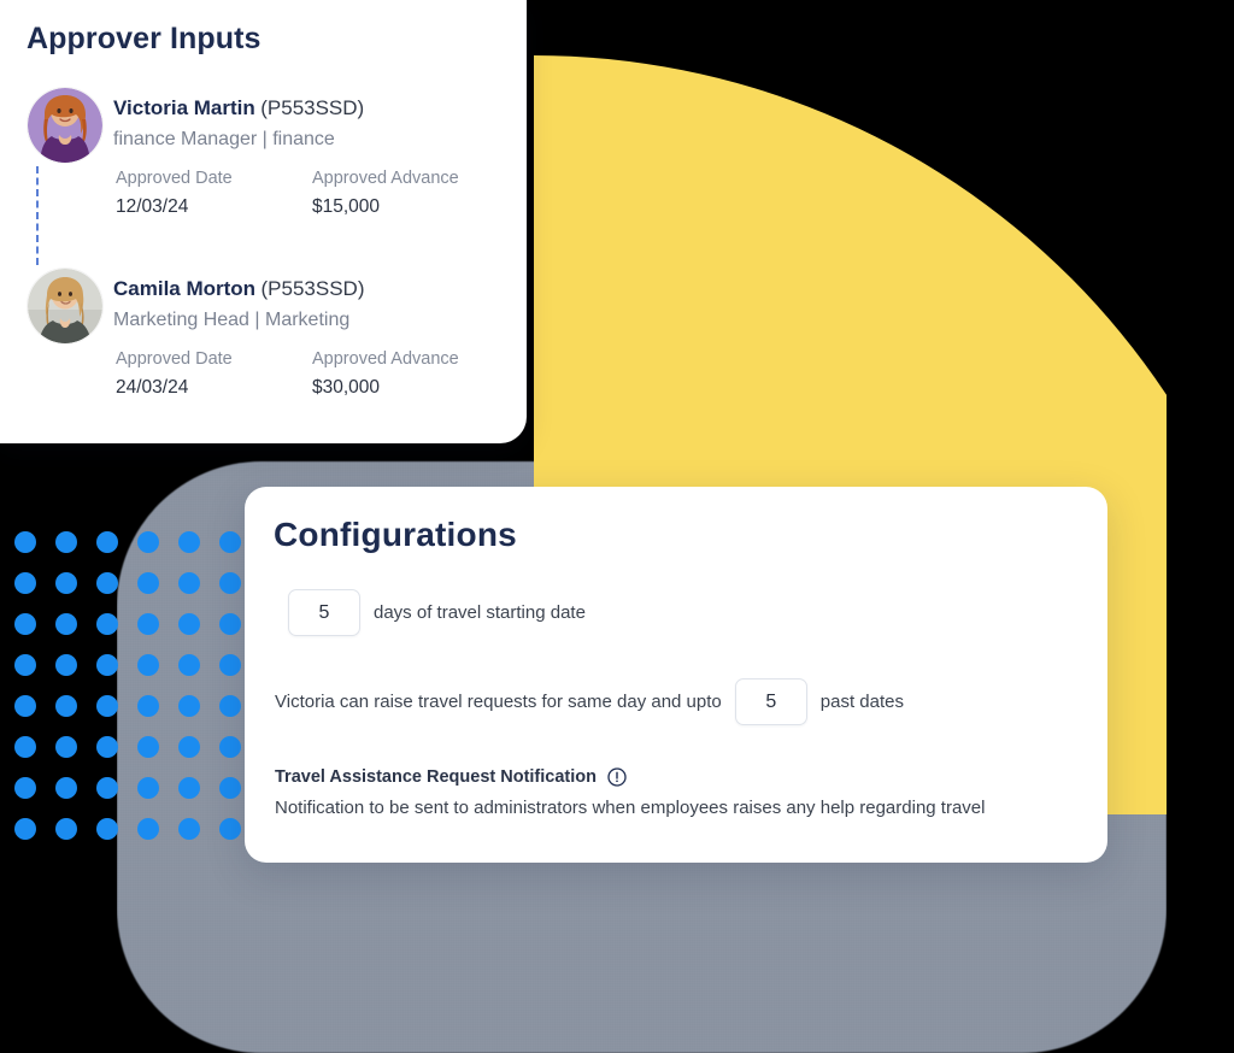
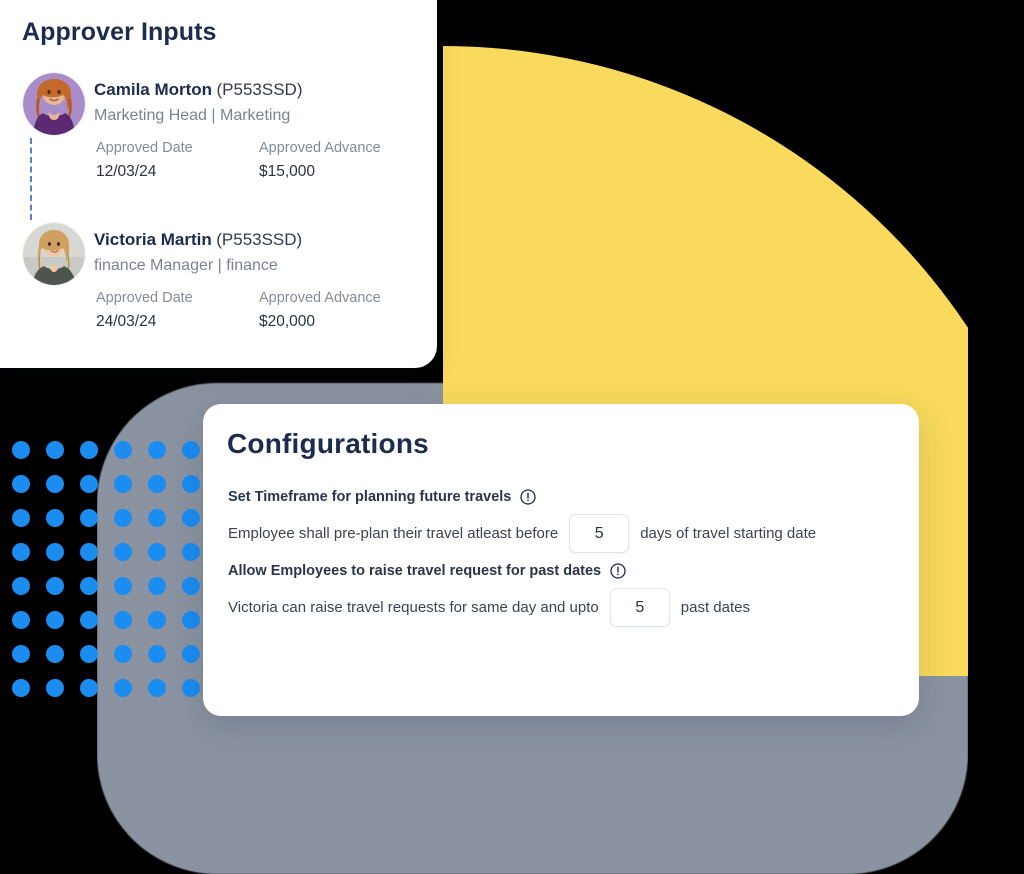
  Approver Inputs
- Victoria Martin (P553SSD)
+ Camila Morton (P553SSD)
- finance Manager | finance
+ Marketing Head | Marketing
  Approved Date
  12/03/24
  Approved Advance
  $15,000
- Camila Morton (P553SSD)
+ Victoria Martin (P553SSD)
- Marketing Head | Marketing
+ finance Manager | finance
  Approved Date
  24/03/24
  Approved Advance
- $30,000
+ $20,000
  Configurations
+ Set Timeframe for planning future travels
+ Employee shall pre-plan their travel atleast before
  5
  days of travel starting date
+ Allow Employees to raise travel request for past dates
  Victoria can raise travel requests for same day and upto
  5
  past dates
- Travel Assistance Request Notification
- Notification to be sent to administrators when employees raises any help regarding travel
